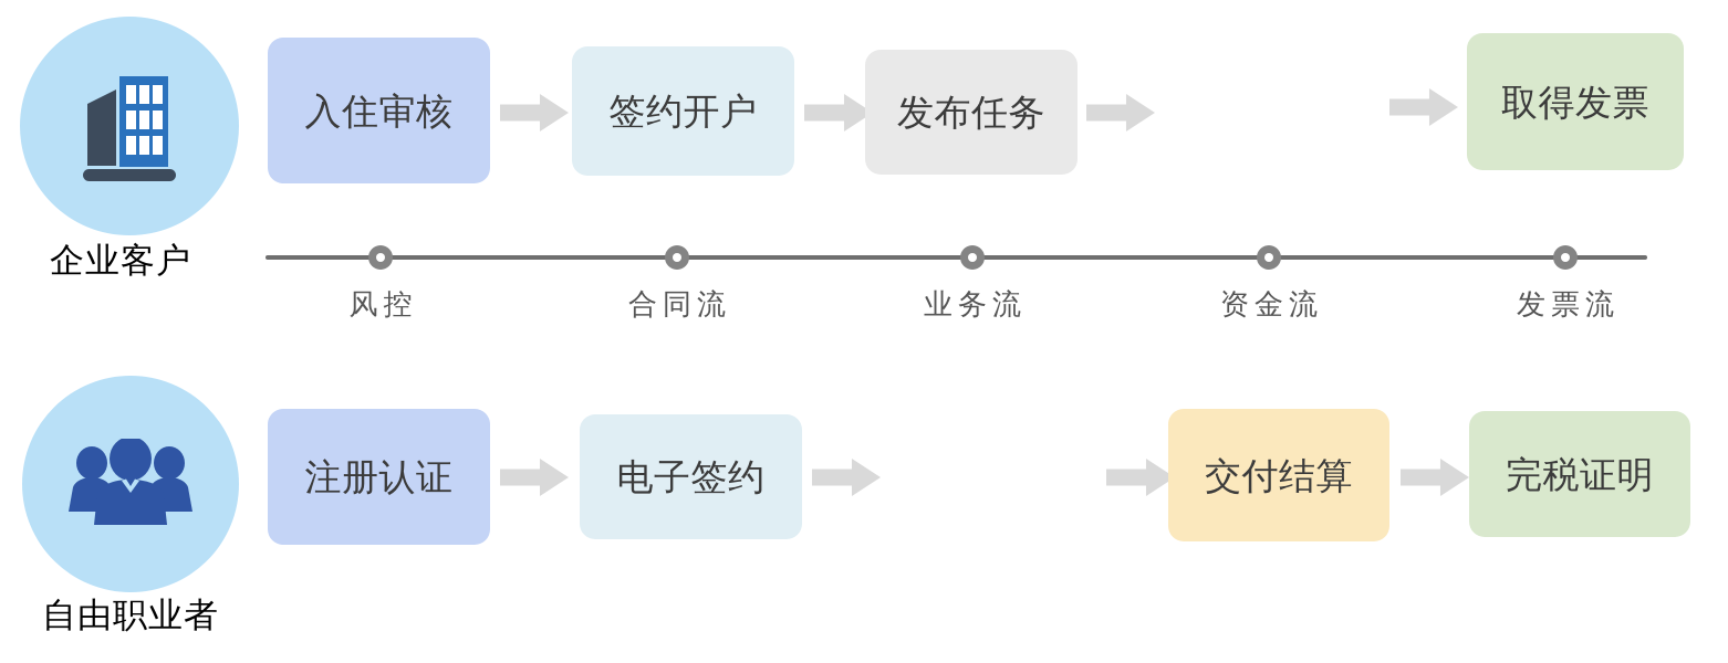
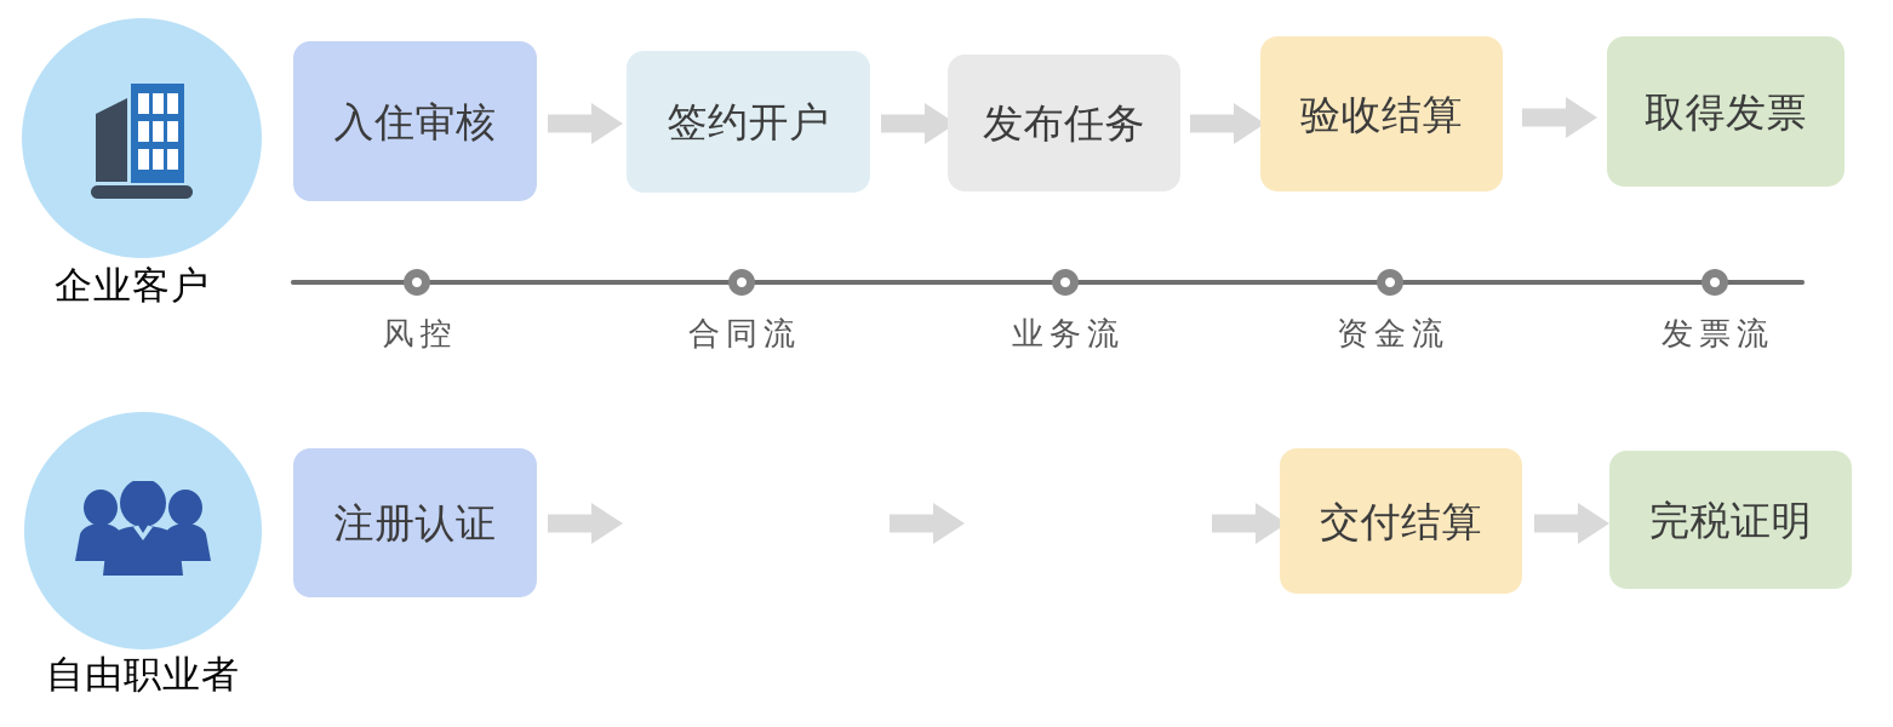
  企业客户
  自由职业者
  入住审核
  签约开户
  发布任务
+ 验收结算
  取得发票
  风控
  合同流
  业务流
  资金流
  发票流
  注册认证
- 电子签约
  交付结算
  完税证明
